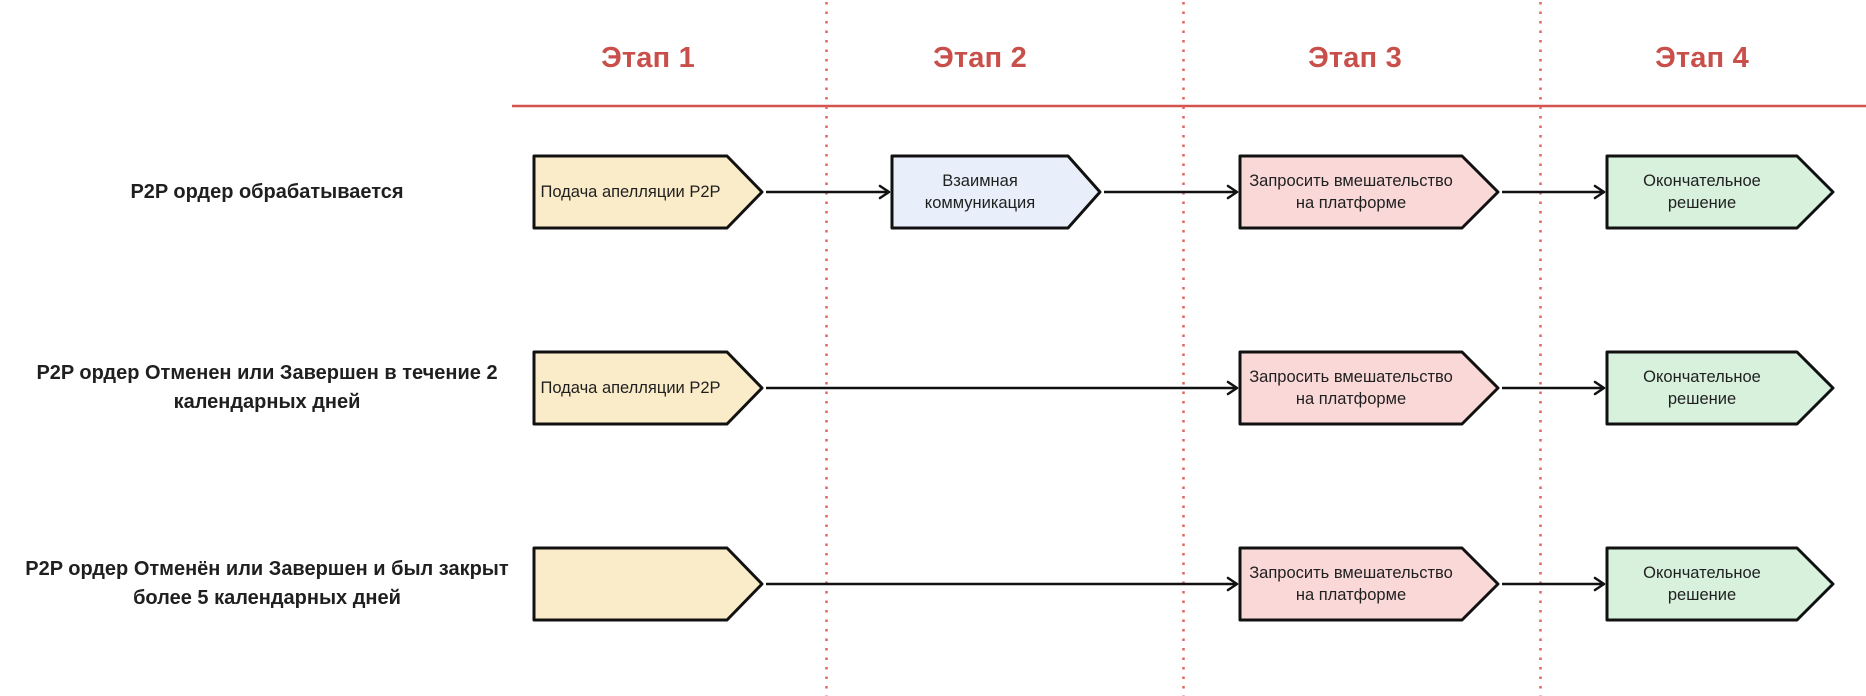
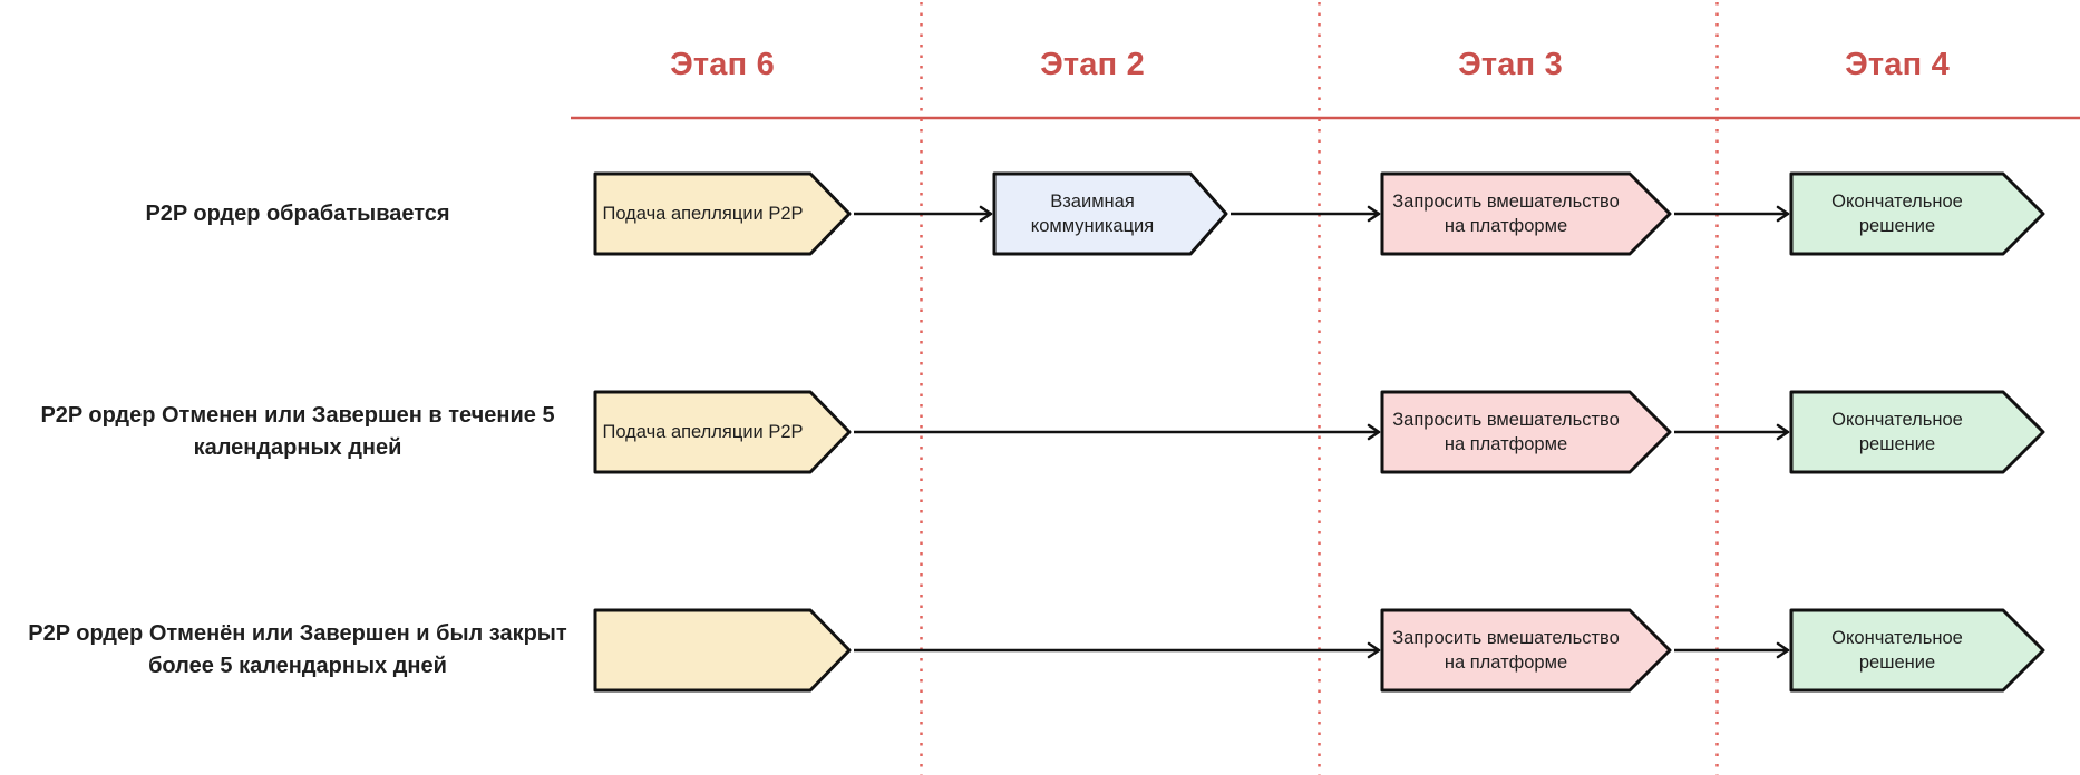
- Этап 1
+ Этап 6
  Этап 2
  Этап 3
  Этап 4
  P2P ордер обрабатывается
- P2P ордер Отменен или Завершен в течение 2 календарных дней
+ P2P ордер Отменен или Завершен в течение 5 календарных дней
  P2P ордер Отменён или Завершен и был закрыт более 5 календарных дней
  Подача апелляции P2P
  Взаимная коммуникация
  Запросить вмешательство на платформе
  Окончательное решение
  Подача апелляции P2P
  Запросить вмешательство на платформе
  Окончательное решение
  Запросить вмешательство на платформе
  Окончательное решение
